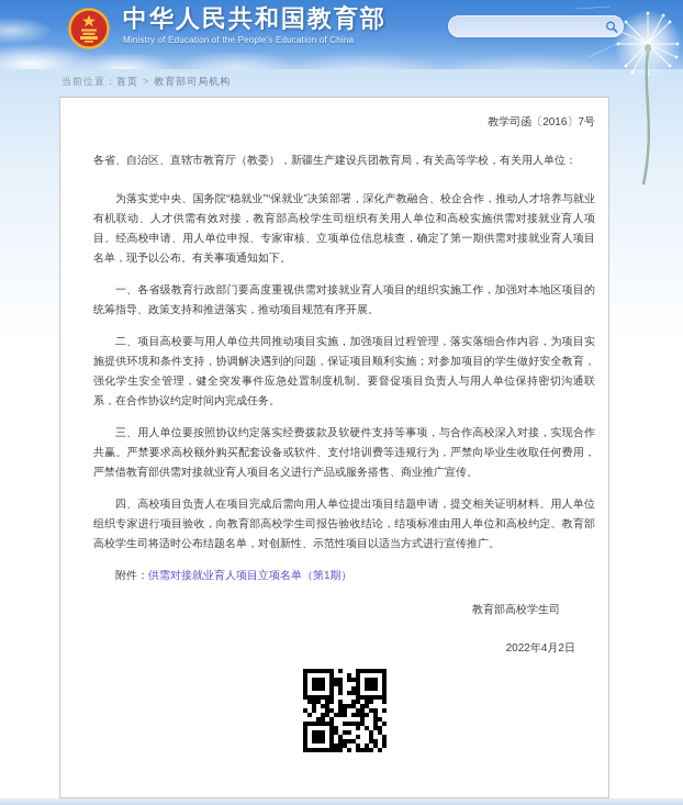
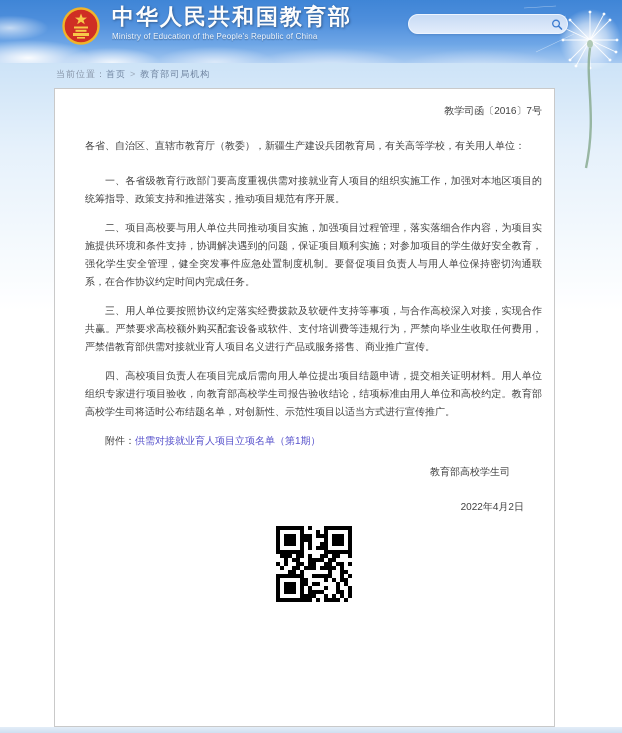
  中华人民共和国教育部
- Ministry of Education of the People's Education of China
+ Ministry of Education of the People's Republic of China
  当前位置：首页 > 教育部司局机构
  教学司函〔2016〕7号
  各省、自治区、直辖市教育厅（教委），新疆生产建设兵团教育局，有关高等学校，有关用人单位：
- 为落实党中央、国务院“稳就业”“保就业”决策部署，深化产教融合、校企合作，推动人才培养与就业有机联动、人才供需有效对接，教育部高校学生司组织有关用人单位和高校实施供需对接就业育人项目。经高校申请、用人单位申报、专家审核、立项单位信息核查，确定了第一期供需对接就业育人项目名单，现予以公布。有关事项通知如下。
  一、各省级教育行政部门要高度重视供需对接就业育人项目的组织实施工作，加强对本地区项目的统筹指导、政策支持和推进落实，推动项目规范有序开展。
  二、项目高校要与用人单位共同推动项目实施，加强项目过程管理，落实落细合作内容，为项目实施提供环境和条件支持，协调解决遇到的问题，保证项目顺利实施；对参加项目的学生做好安全教育，强化学生安全管理，健全突发事件应急处置制度机制。要督促项目负责人与用人单位保持密切沟通联系，在合作协议约定时间内完成任务。
  三、用人单位要按照协议约定落实经费拨款及软硬件支持等事项，与合作高校深入对接，实现合作共赢。严禁要求高校额外购买配套设备或软件、支付培训费等违规行为，严禁向毕业生收取任何费用，严禁借教育部供需对接就业育人项目名义进行产品或服务搭售、商业推广宣传。
  四、高校项目负责人在项目完成后需向用人单位提出项目结题申请，提交相关证明材料。用人单位组织专家进行项目验收，向教育部高校学生司报告验收结论，结项标准由用人单位和高校约定。教育部高校学生司将适时公布结题名单，对创新性、示范性项目以适当方式进行宣传推广。
  附件：供需对接就业育人项目立项名单（第1期）
  教育部高校学生司
  2022年4月2日
